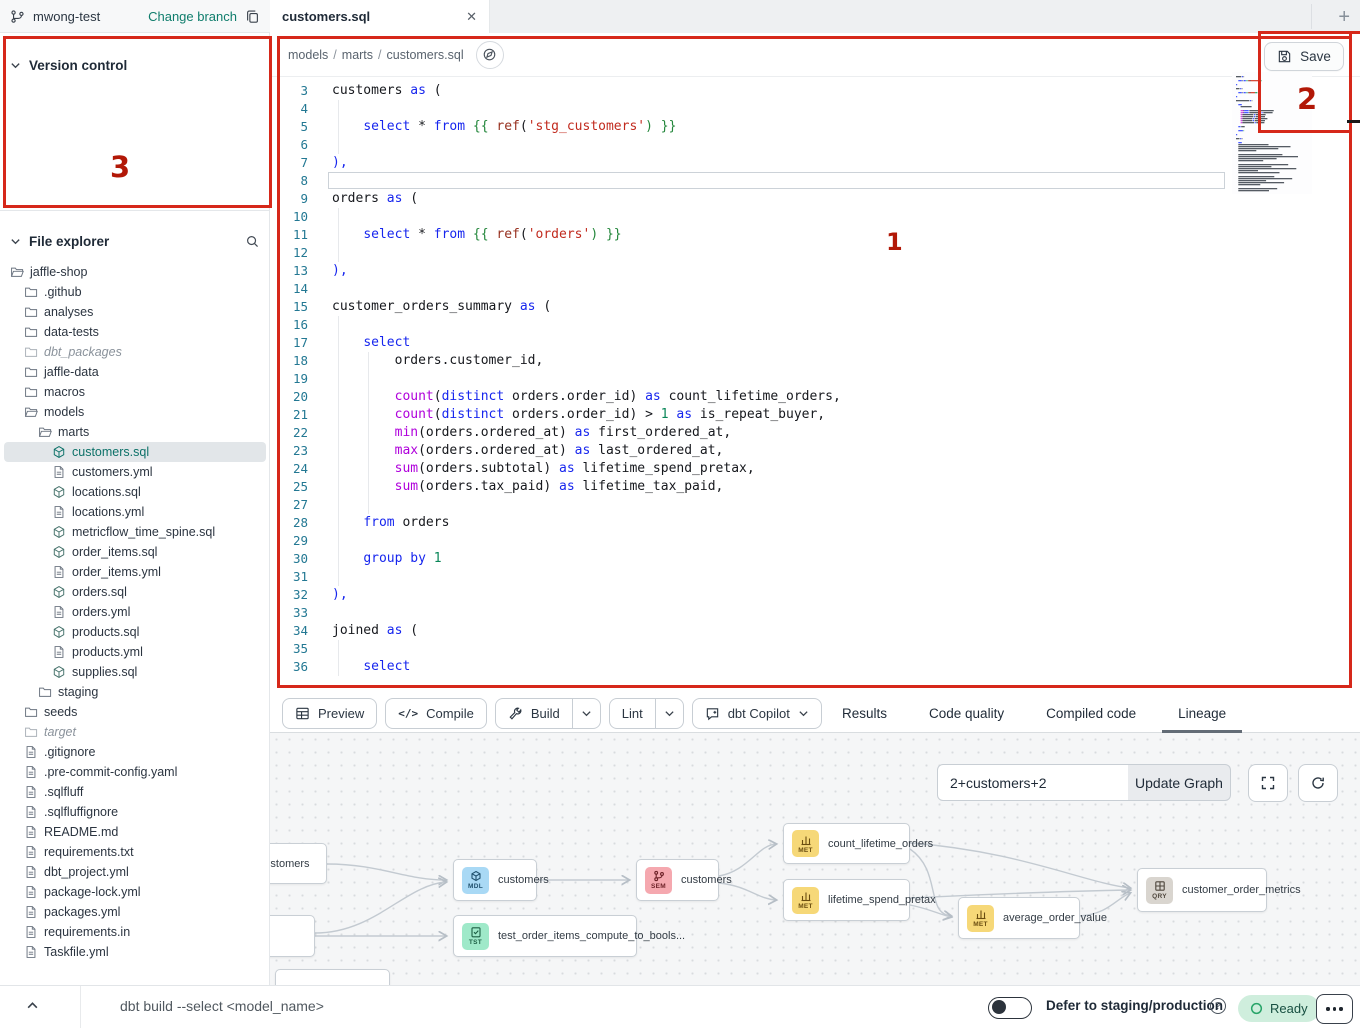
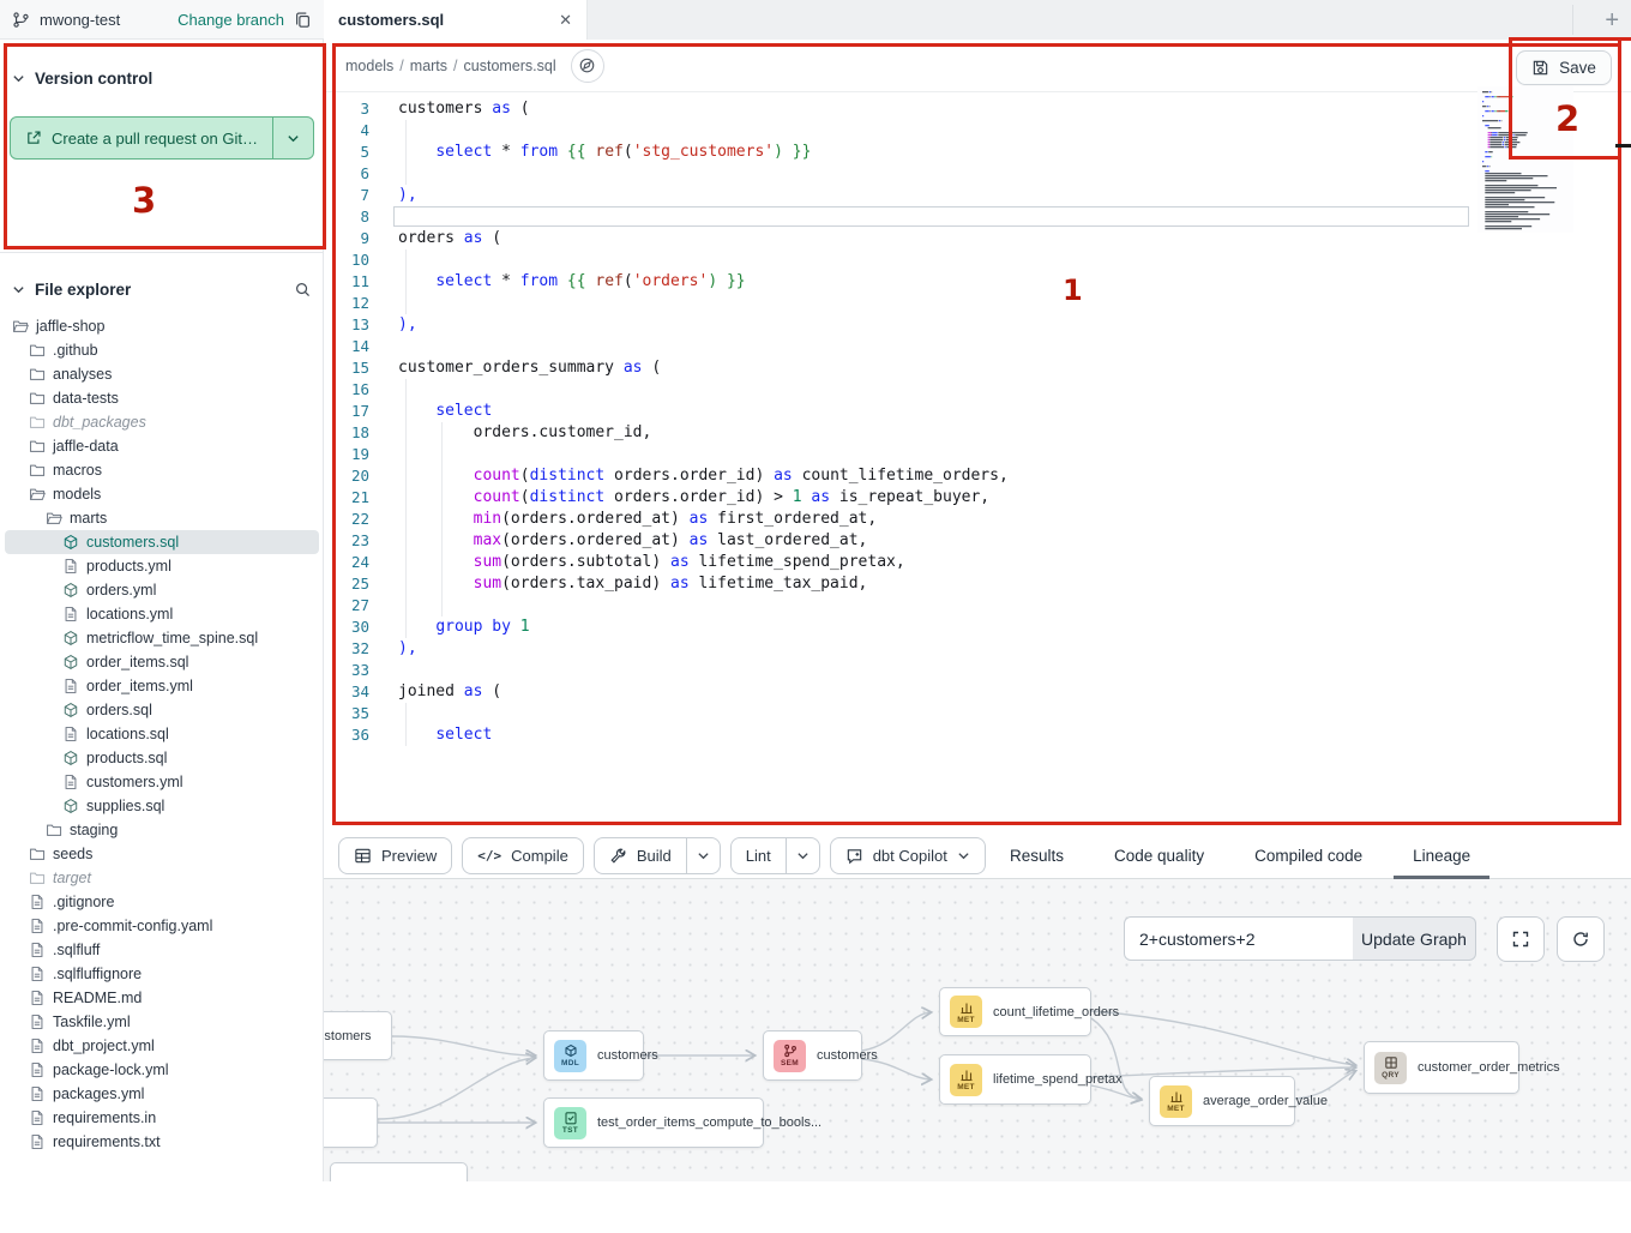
  mwong-test
  Change branch
  customers.sql
  ✕
  +
  Version control
+ Create a pull request on Git…
  File explorer
  jaffle-shop
  .github
  analyses
  data-tests
  dbt_packages
  jaffle-data
  macros
  models
  marts
  customers.sql
- customers.yml
+ products.yml
- locations.sql
+ orders.yml
  locations.yml
  metricflow_time_spine.sql
  order_items.sql
  order_items.yml
  orders.sql
- orders.yml
+ locations.sql
  products.sql
- products.yml
+ customers.yml
  supplies.sql
  staging
  seeds
  target
  .gitignore
  .pre-commit-config.yaml
  .sqlfluff
  .sqlfluffignore
  README.md
- requirements.txt
+ Taskfile.yml
  dbt_project.yml
  package-lock.yml
  packages.yml
  requirements.in
- Taskfile.yml
+ requirements.txt
  models / marts / customers.sql
  Save
  3
  customers as (
  4
  5
  select * from {{ ref('stg_customers') }}
  6
  7
  ),
  8
  9
  orders as (
  10
  11
  select * from {{ ref('orders') }}
  12
  13
  ),
  14
  15
  customer_orders_summary as (
  16
  17
  select
  18
  orders.customer_id,
  19
  20
  count(distinct orders.order_id) as count_lifetime_orders,
  21
  count(distinct orders.order_id) > 1 as is_repeat_buyer,
  22
  min(orders.ordered_at) as first_ordered_at,
  23
  max(orders.ordered_at) as last_ordered_at,
  24
  sum(orders.subtotal) as lifetime_spend_pretax,
  25
  sum(orders.tax_paid) as lifetime_tax_paid,
  27
- 28
- from orders
- 29
  30
  group by 1
- 31
  32
  ),
  33
  34
  joined as (
  35
  36
  select
  Preview
  </>
  Compile
  Build
  Lint
  dbt Copilot
  Results
  Code quality
  Compiled code
  Lineage
  customers
  test_order_items_compute_to_bools...
  customers
  count_lifetime_orders
  lifetime_spend_pretax
  average_order_value
  customer_order_metrics
  2+customers+2
  Update Graph
- dbt build --select <model_name>
- Defer to staging/production
- ?
- Ready
  1
  2
  3
